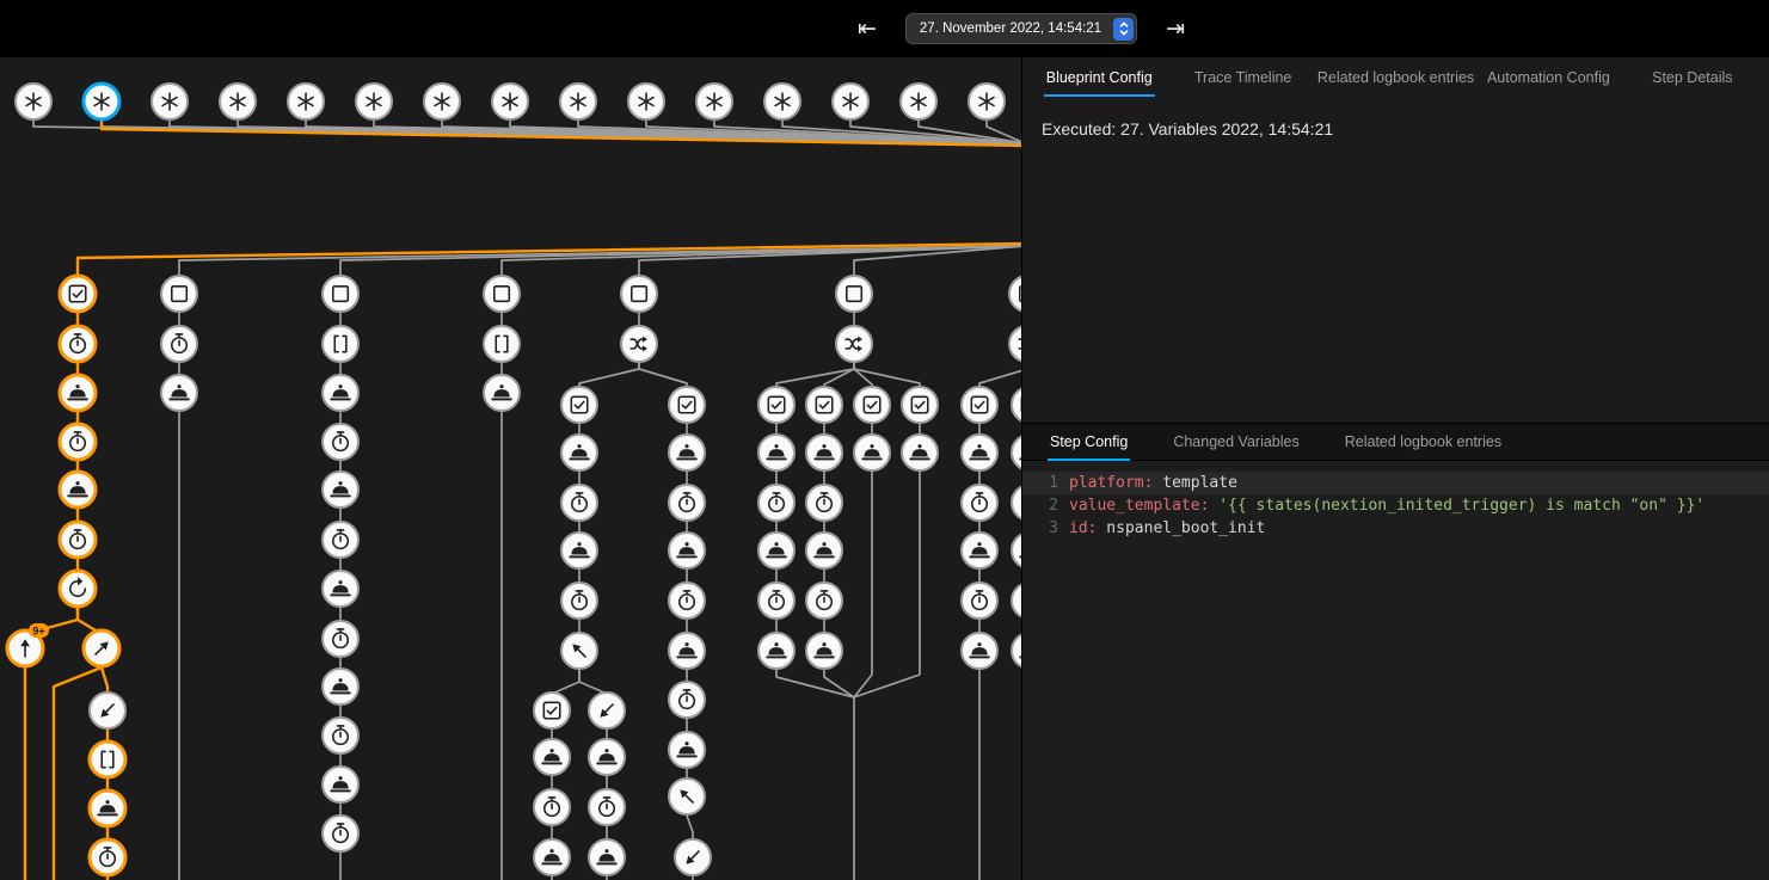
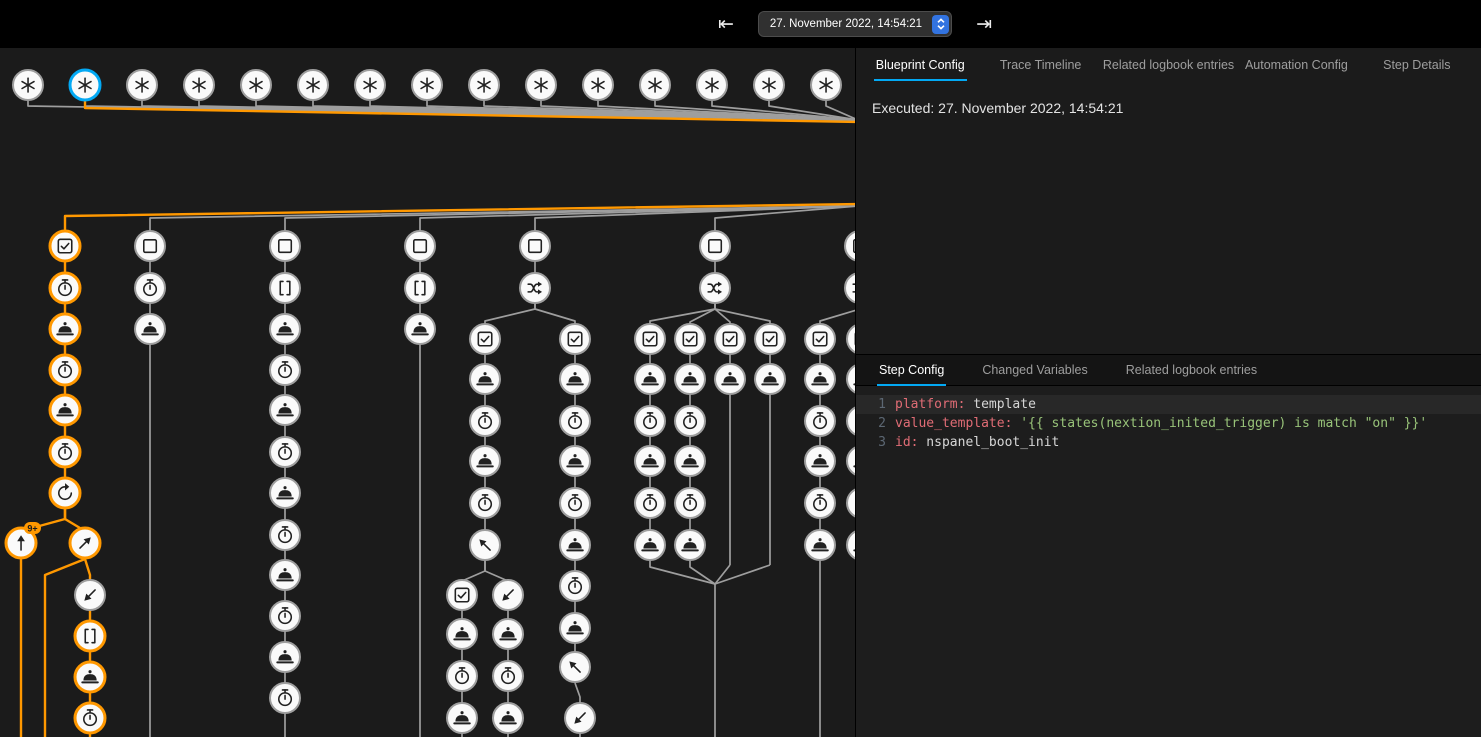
  ⇤
  27. November 2022, 14:54:21
  ⇥
  9+
  Blueprint Config
  Trace Timeline
  Related logbook entries
  Automation Config
  Step Details
- Executed: 27. Variables 2022, 14:54:21
+ Executed: 27. November 2022, 14:54:21
  Step Config
  Changed Variables
  Related logbook entries
  1
  platform: template
  2
  value_template: '{{ states(nextion_inited_trigger) is match "on" }}'
  3
  id: nspanel_boot_init
